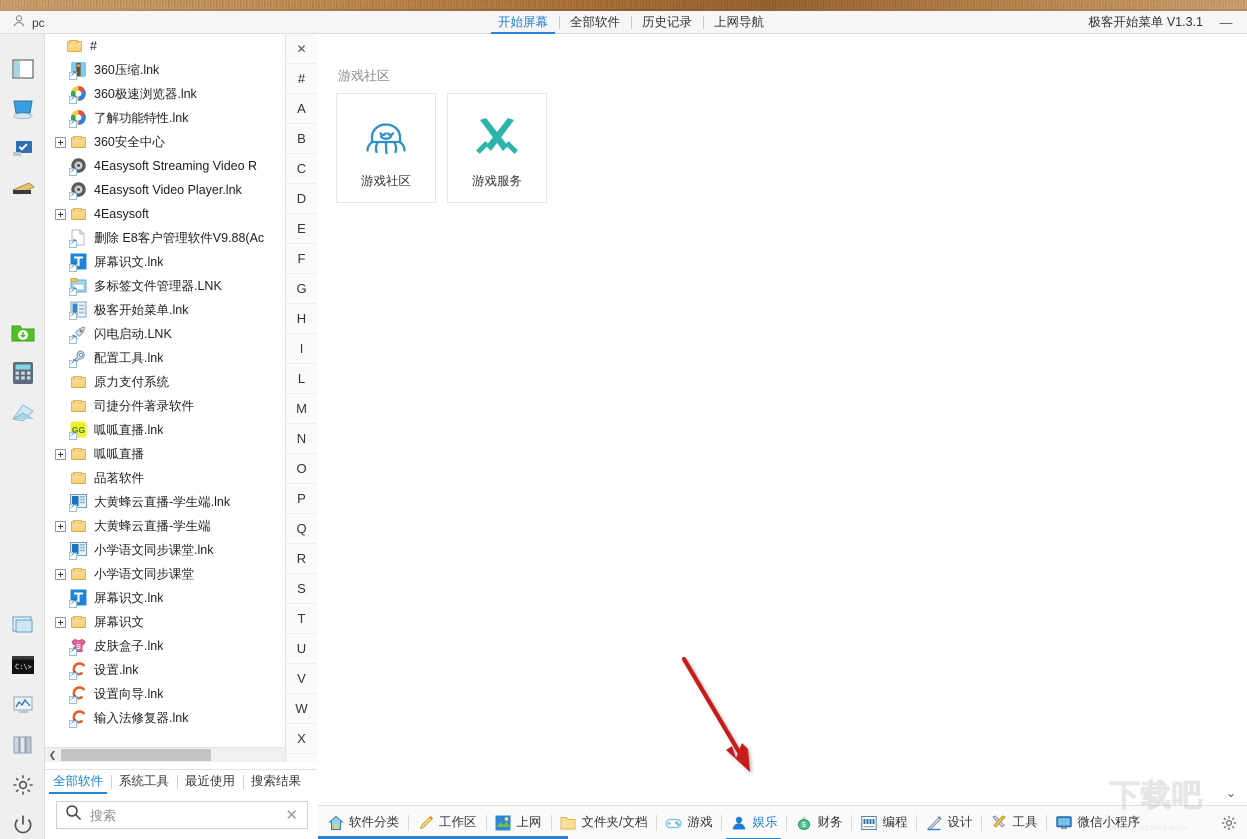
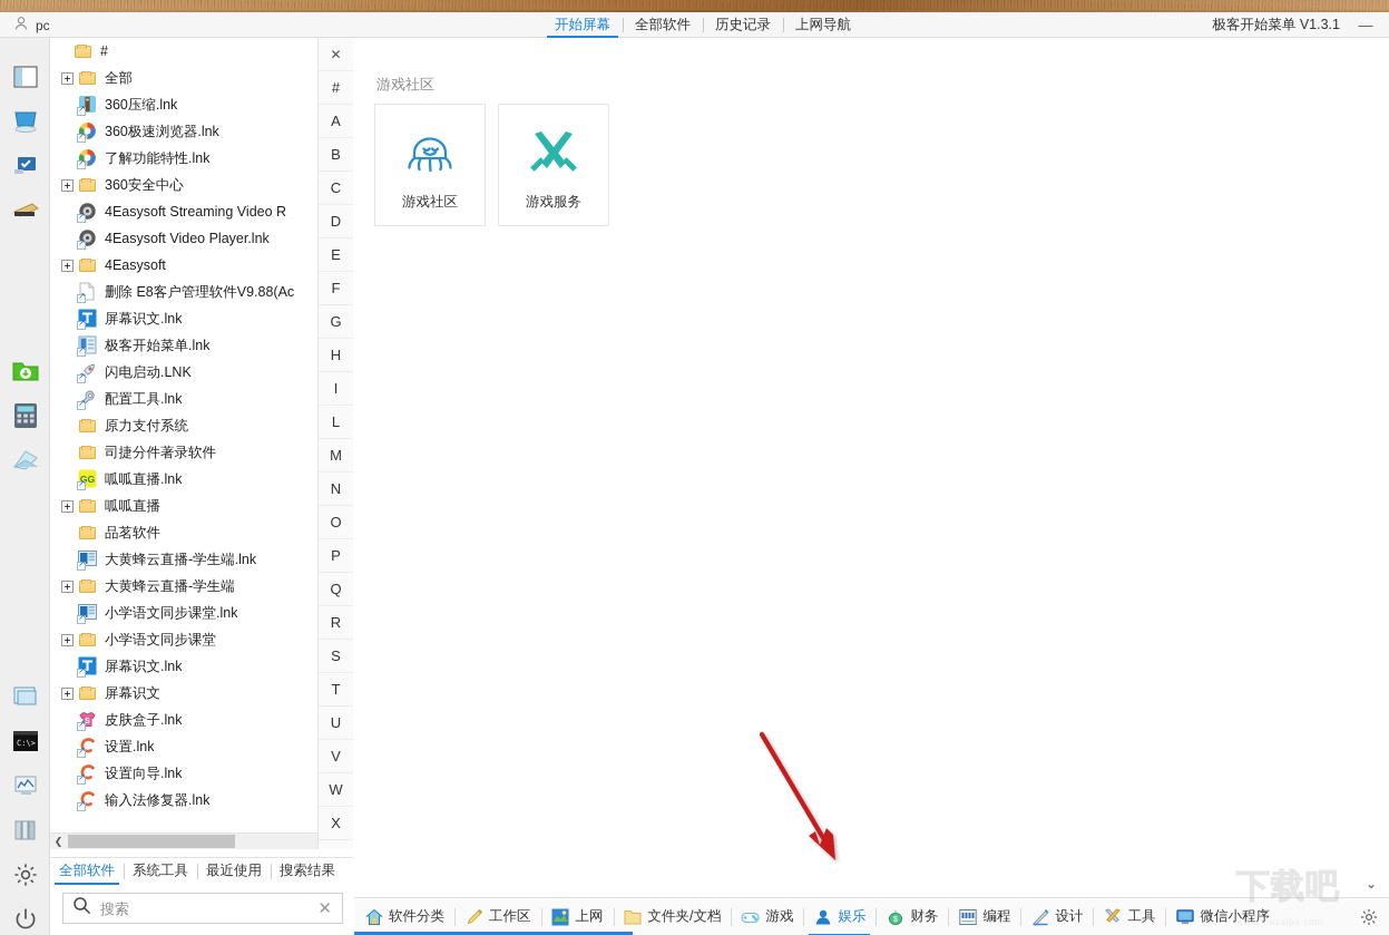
  pc
  开始屏幕
  全部软件
  历史记录
  上网导航
  极客开始菜单 V1.3.1
  —
  C:\>
  #
+ 全部
  360压缩.lnk
  360极速浏览器.lnk
  了解功能特性.lnk
  360安全中心
  4Easysoft Streaming Video R
  4Easysoft Video Player.lnk
  4Easysoft
  删除 E8客户管理软件V9.88(Ac
  屏幕识文.lnk
- 多标签文件管理器.LNK
  极客开始菜单.lnk
  闪电启动.LNK
  配置工具.lnk
  原力支付系统
  司捷分件著录软件
  呱呱直播.lnk
  呱呱直播
  品茗软件
  大黄蜂云直播-学生端.lnk
  大黄蜂云直播-学生端
  小学语文同步课堂.lnk
  小学语文同步课堂
  屏幕识文.lnk
  屏幕识文
  皮肤盒子.lnk
  设置.lnk
  设置向导.lnk
  输入法修复器.lnk
  ❮
  ✕
  #
  A
  B
  C
  D
  E
  F
  G
  H
  I
  L
  M
  N
  O
  P
  Q
  R
  S
  T
  U
  V
  W
  X
  全部软件
  系统工具
  最近使用
  搜索结果
  搜索
  ✕
  游戏社区
  游戏社区
  游戏服务
  软件分类
  工作区
  上网
  文件夹/文档
  游戏
  娱乐
  财务
  编程
  设计
  工具
  微信小程序
  ⌄
  下载吧
  www.xiazaiba.com
